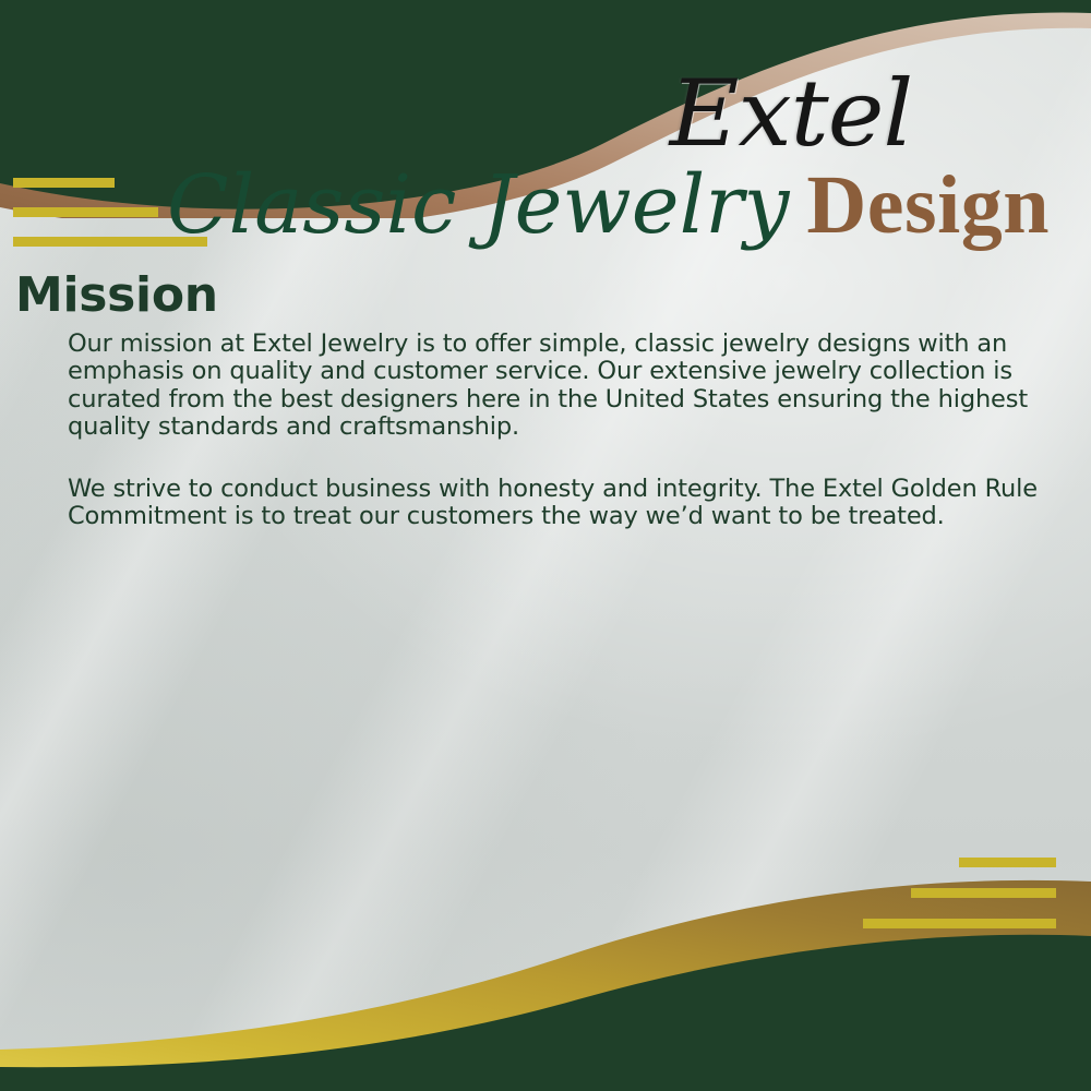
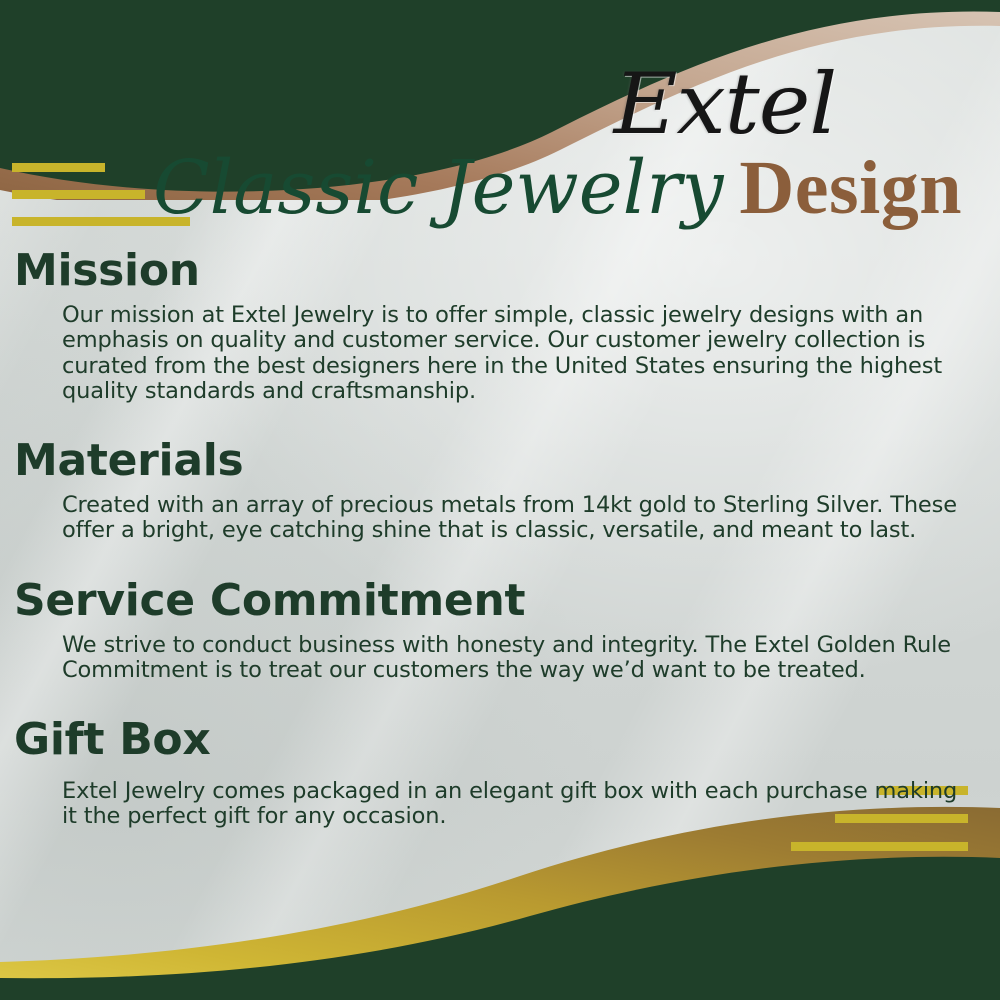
  Extel
  Classic Jewelry
  Design
  Mission
- Our mission at Extel Jewelry is to offer simple, classic jewelry designs with an emphasis on quality and customer service. Our extensive jewelry collection is curated from the best designers here in the United States ensuring the highest quality standards and craftsmanship.
+ Our mission at Extel Jewelry is to offer simple, classic jewelry designs with an emphasis on quality and customer service. Our customer jewelry collection is curated from the best designers here in the United States ensuring the highest quality standards and craftsmanship.
+ Materials
+ Created with an array of precious metals from 14kt gold to Sterling Silver. These offer a bright, eye catching shine that is classic, versatile, and meant to last.
+ Service Commitment
  We strive to conduct business with honesty and integrity. The Extel Golden Rule Commitment is to treat our customers the way we’d want to be treated.
+ Gift Box
+ Extel Jewelry comes packaged in an elegant gift box with each purchase making it the perfect gift for any occasion.
